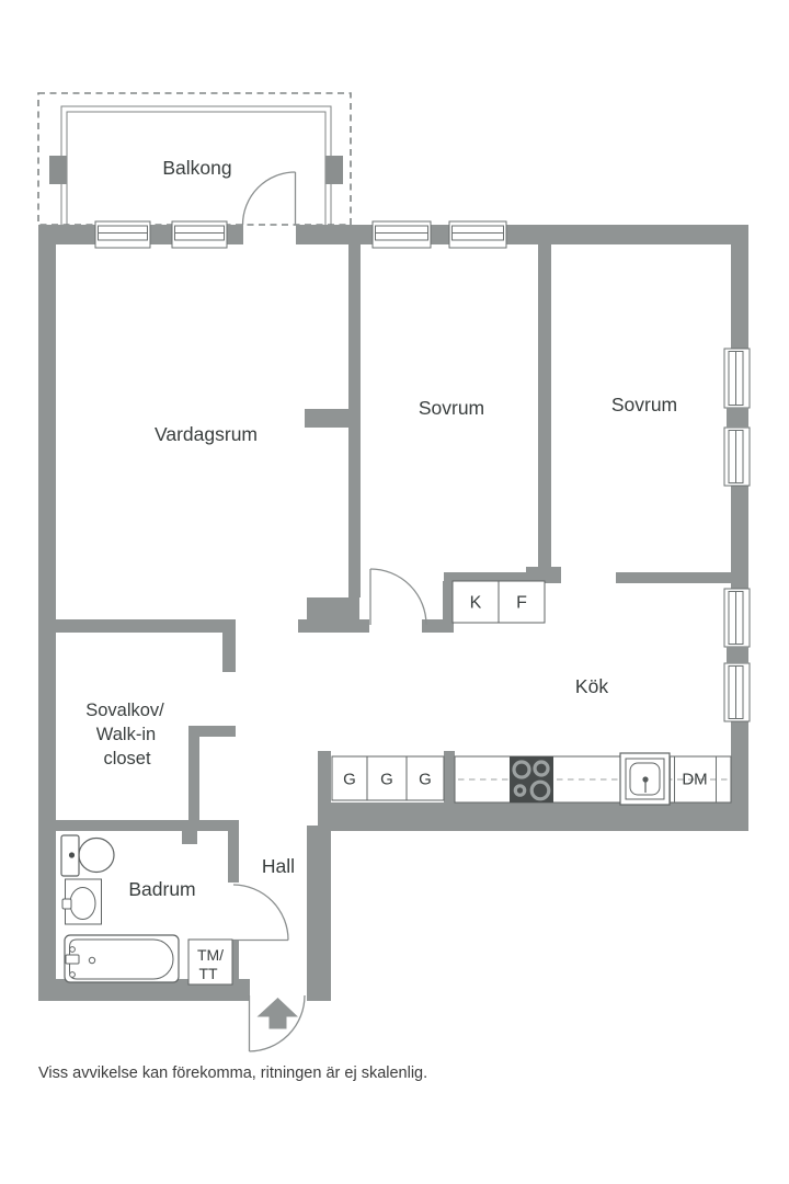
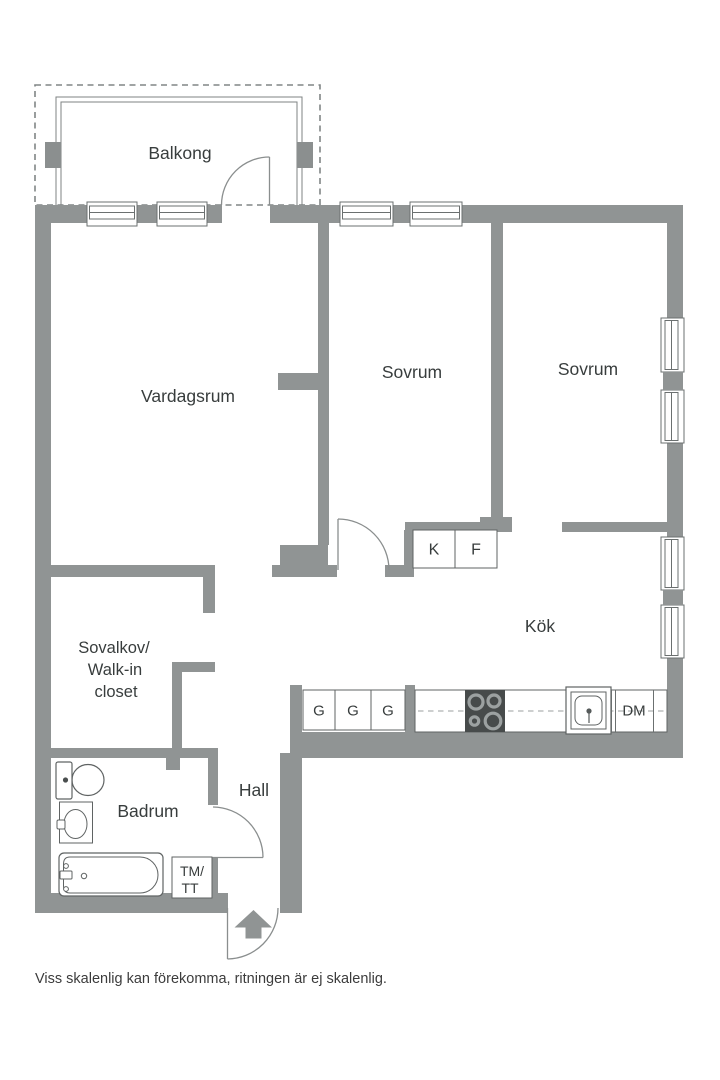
  Balkong
  Vardagsrum
  Sovrum
  Sovrum
  Kök
  Sovalkov/
  Walk-in
  closet
  Badrum
  Hall
  K
  F
  G
  G
  G
  DM
  TM/
  TT
- Viss avvikelse kan förekomma, ritningen är ej skalenlig.
+ Viss skalenlig kan förekomma, ritningen är ej skalenlig.
